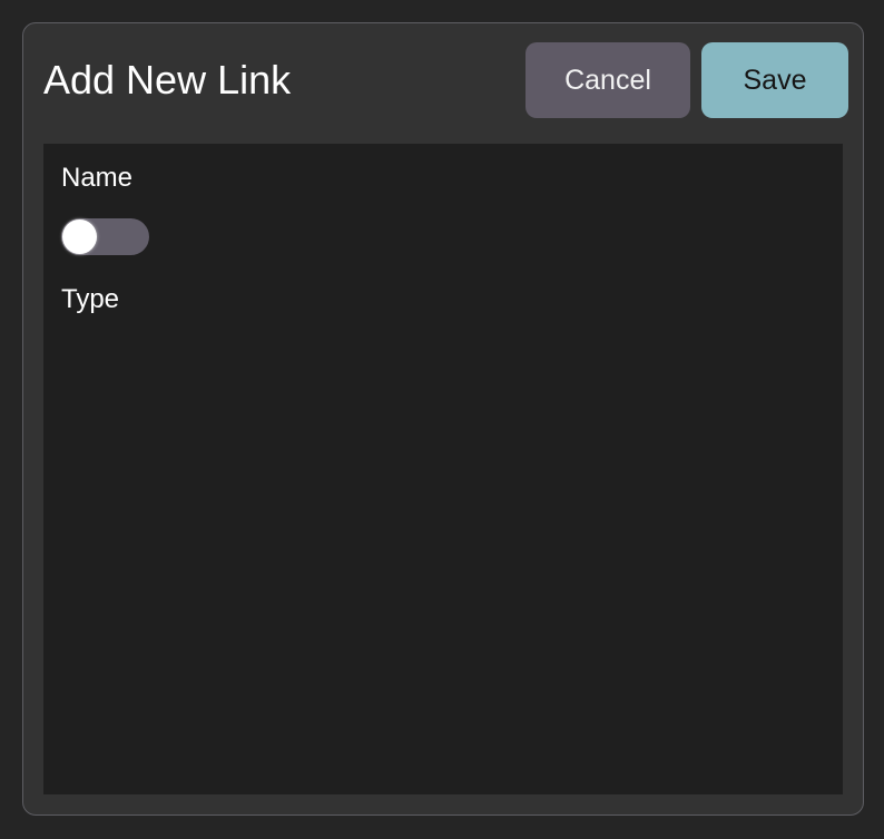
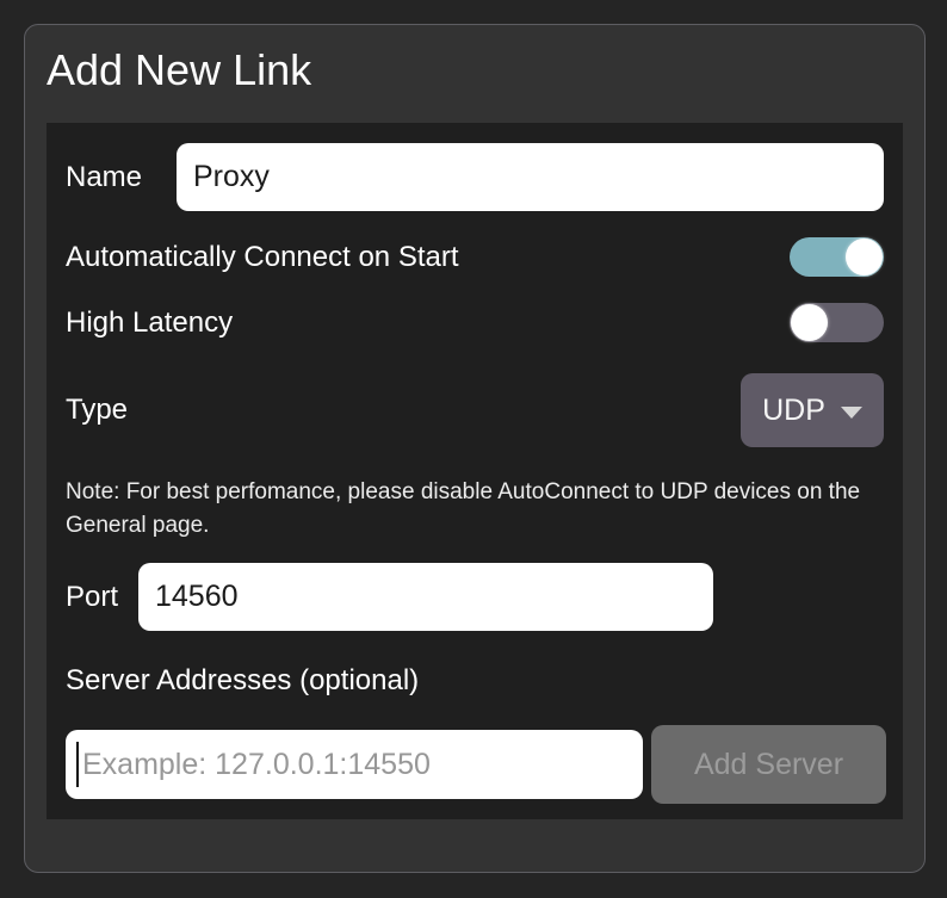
  Add New Link
- Cancel
- Save
  Name
+ Proxy
+ Automatically Connect on Start
+ High Latency
  Type
+ UDP
+ Note: For best perfomance, please disable AutoConnect to UDP devices on the General page.
+ Port
+ 14560
+ Server Addresses (optional)
+ Example: 127.0.0.1:14550
+ Add Server
